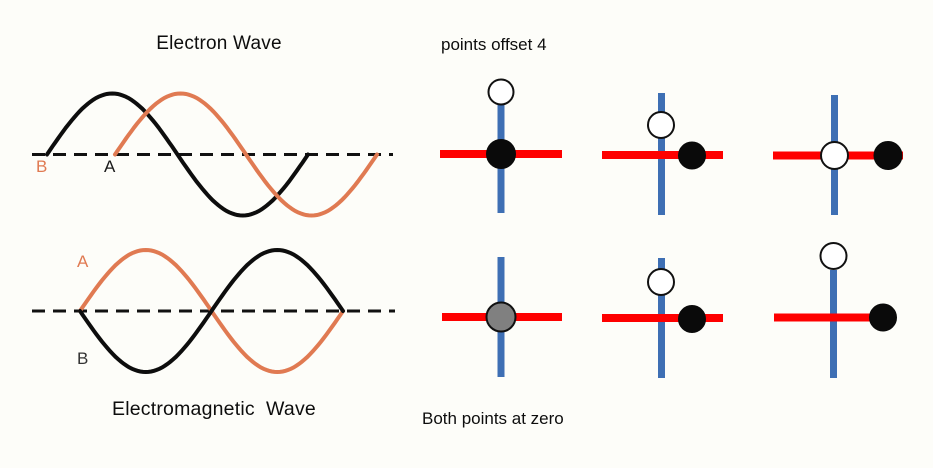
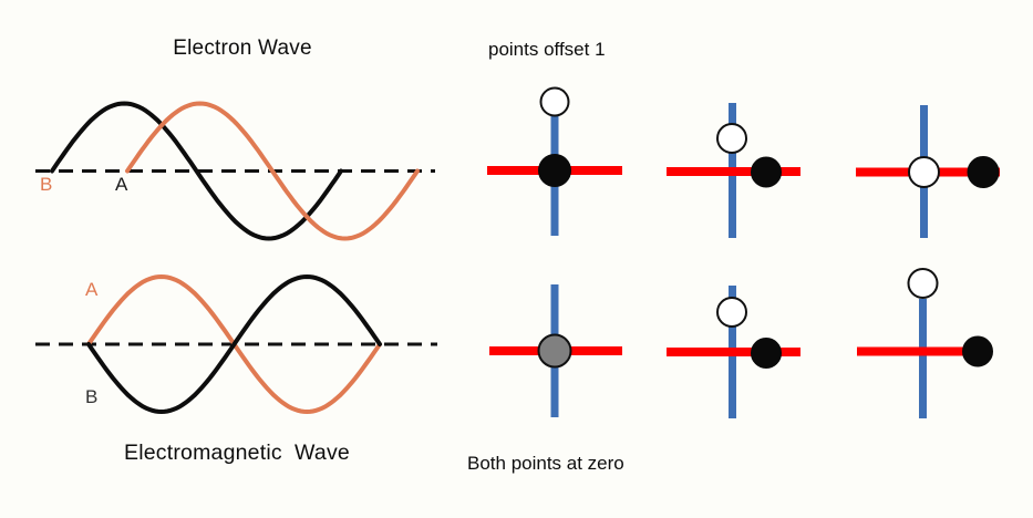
  Electron Wave
  B
  A
  A
  B
  Electromagnetic Wave
- points offset 4
+ points offset 1
  Both points at zero
